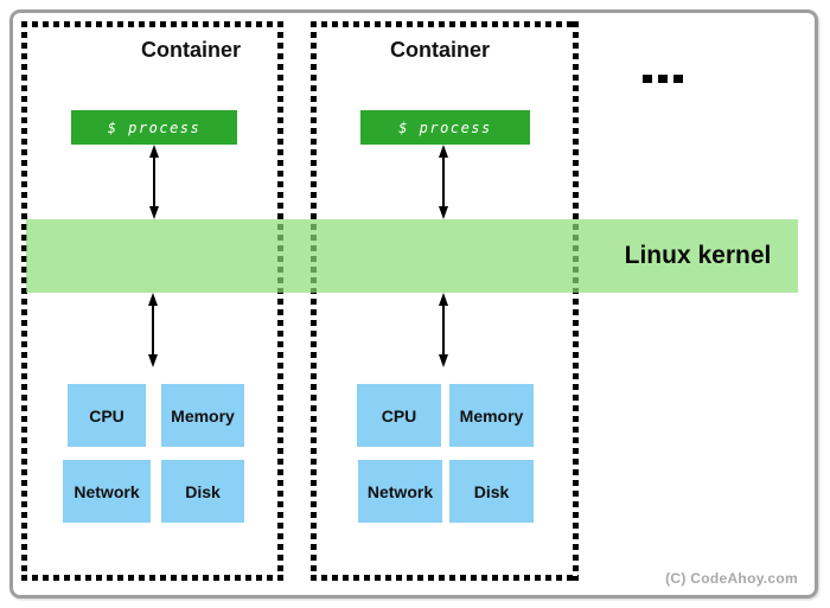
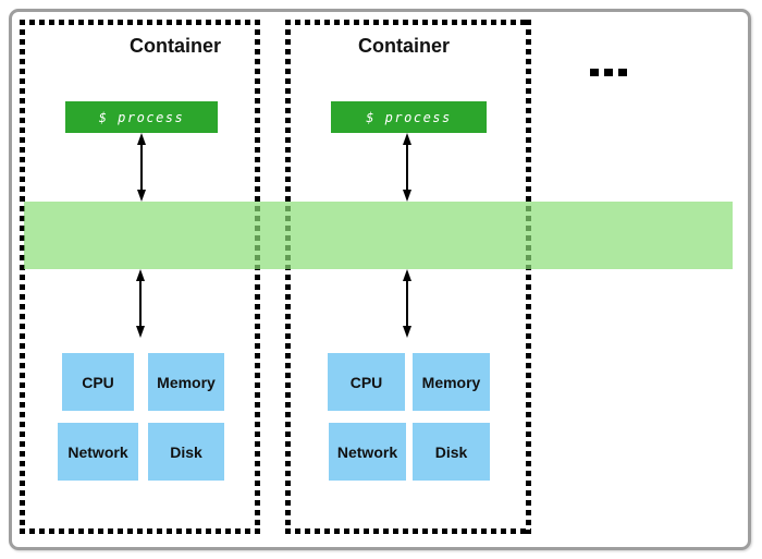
  Container
  $ process
  CPU
  Memory
  Network
  Disk
  Container
  $ process
  CPU
  Memory
  Network
  Disk
- Linux kernel
- (C) CodeAhoy.com
